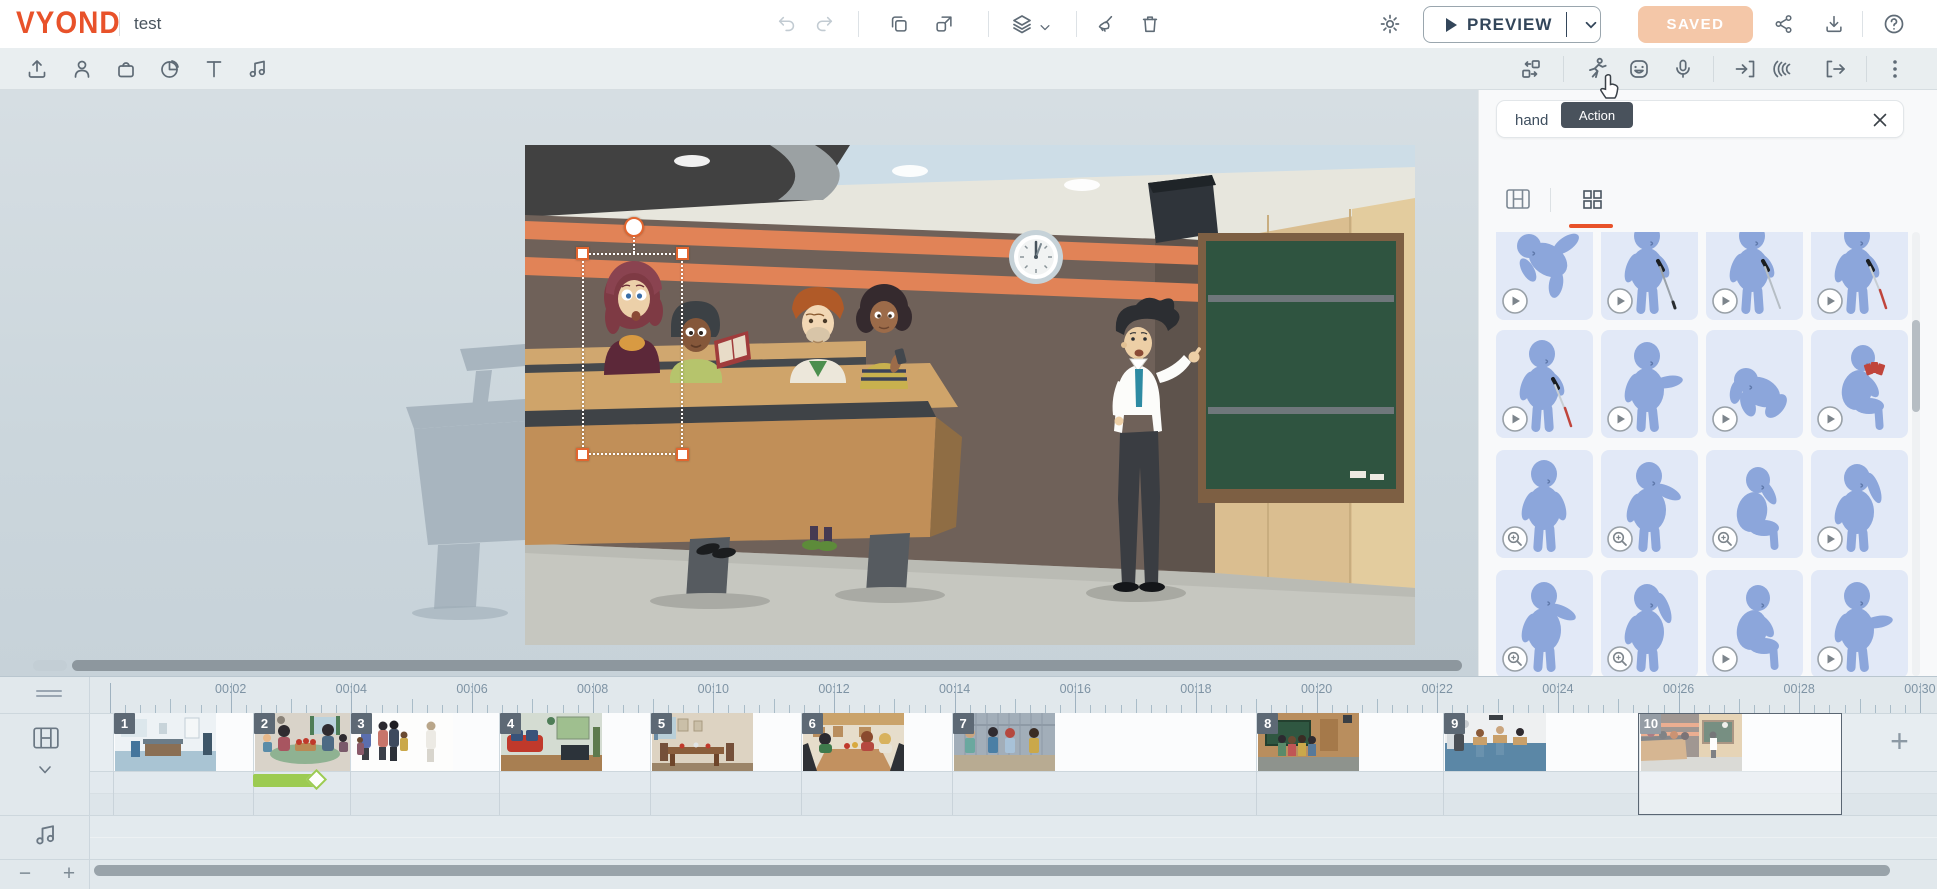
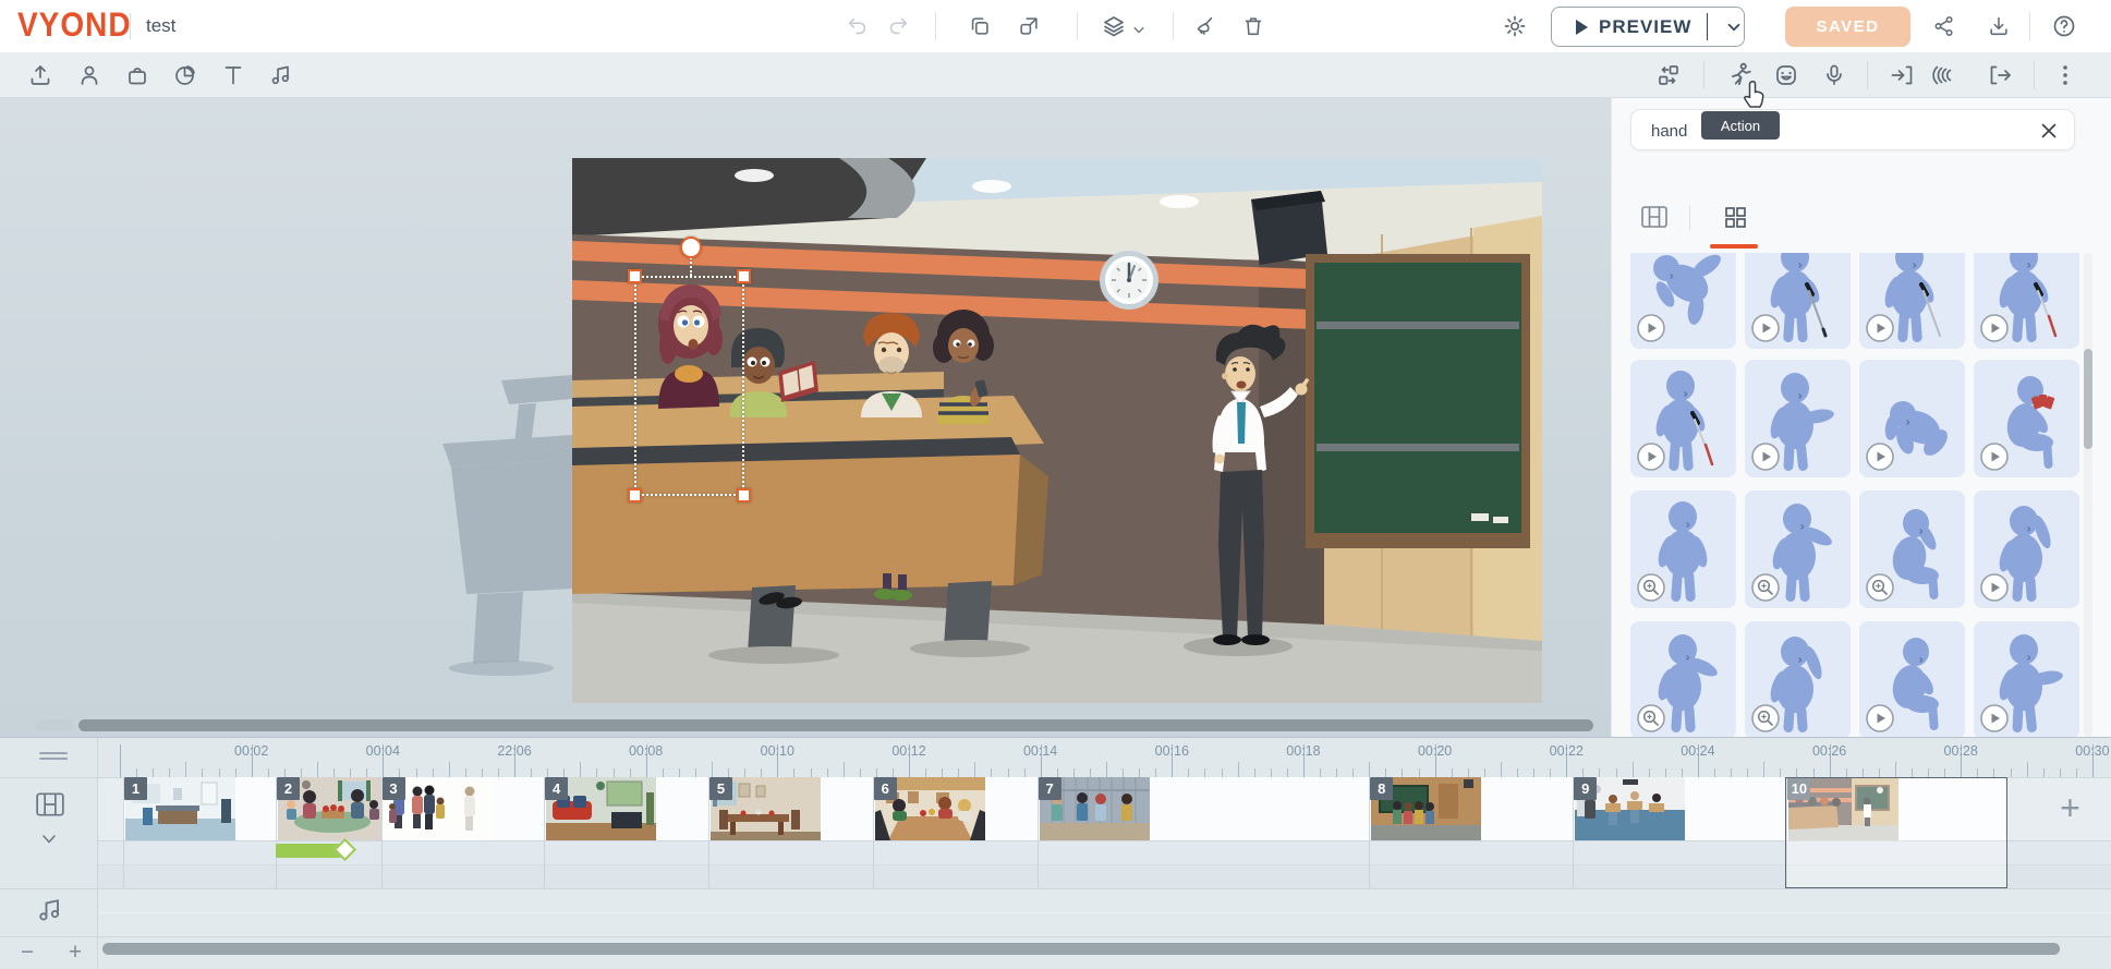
  VYOND
  test
  PREVIEW
  SAVED
  Action
  hand
  −
  +
  00:02
  00:04
- 00:06
+ 22:06
  00:08
  00:10
  00:12
  00:14
  00:16
  00:18
  00:20
  00:22
  00:24
  00:26
  00:28
  00:30
  1
  2
  3
  4
  5
  6
  7
  8
  9
  10
  +
